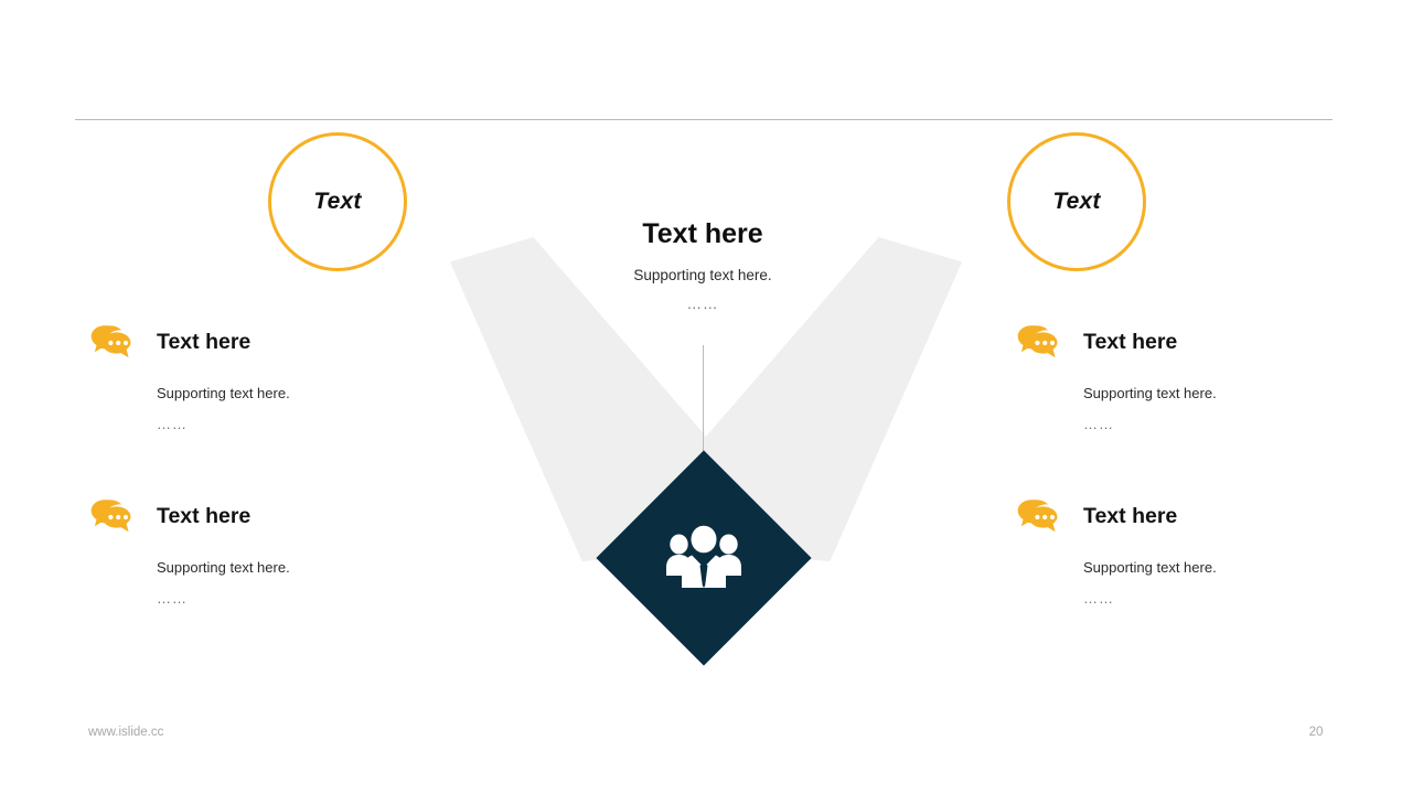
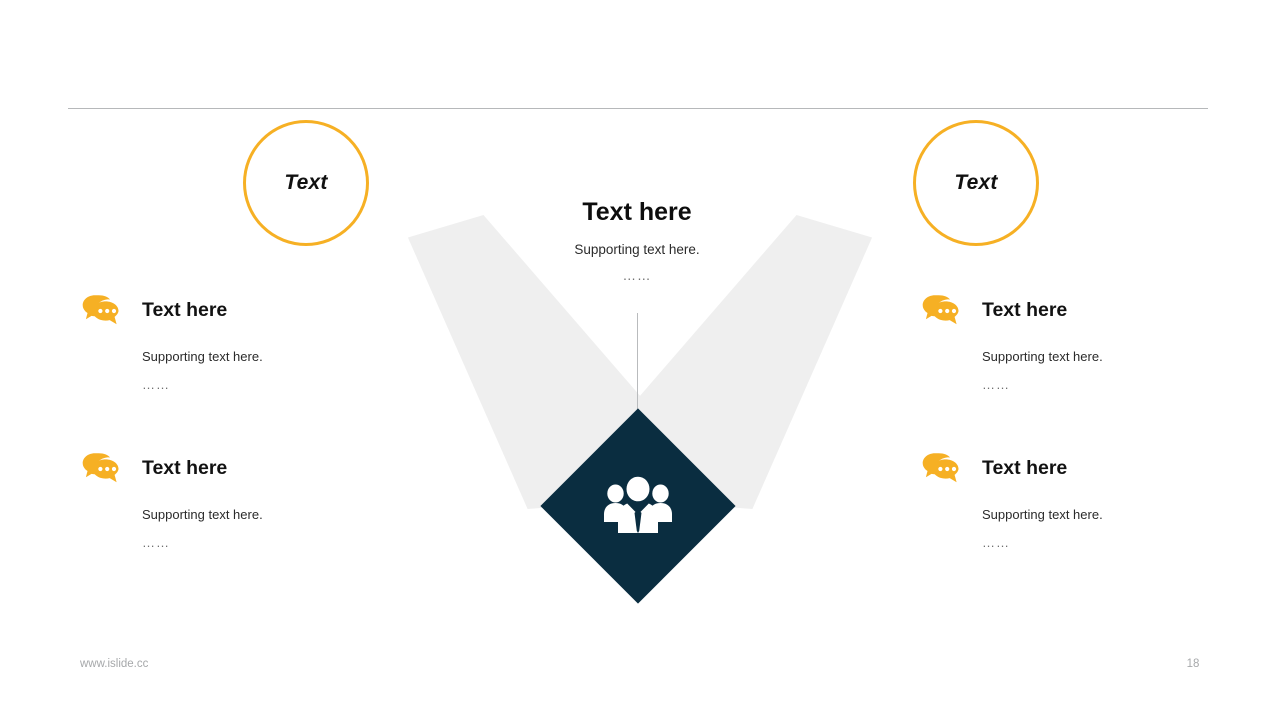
  Text
  Text
  Text here
  Supporting text here.
  ……
  Text here
  Supporting text here.
  ……
  Text here
  Supporting text here.
  ……
  Text here
  Supporting text here.
  ……
  Text here
  Supporting text here.
  ……
  www.islide.cc
- 20
+ 18
